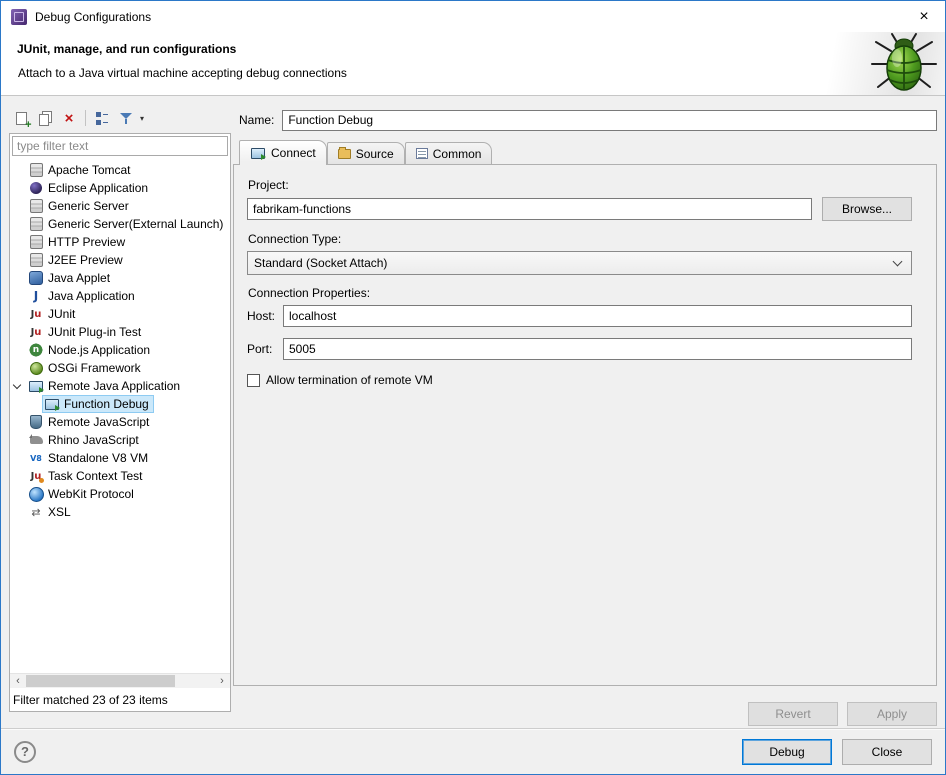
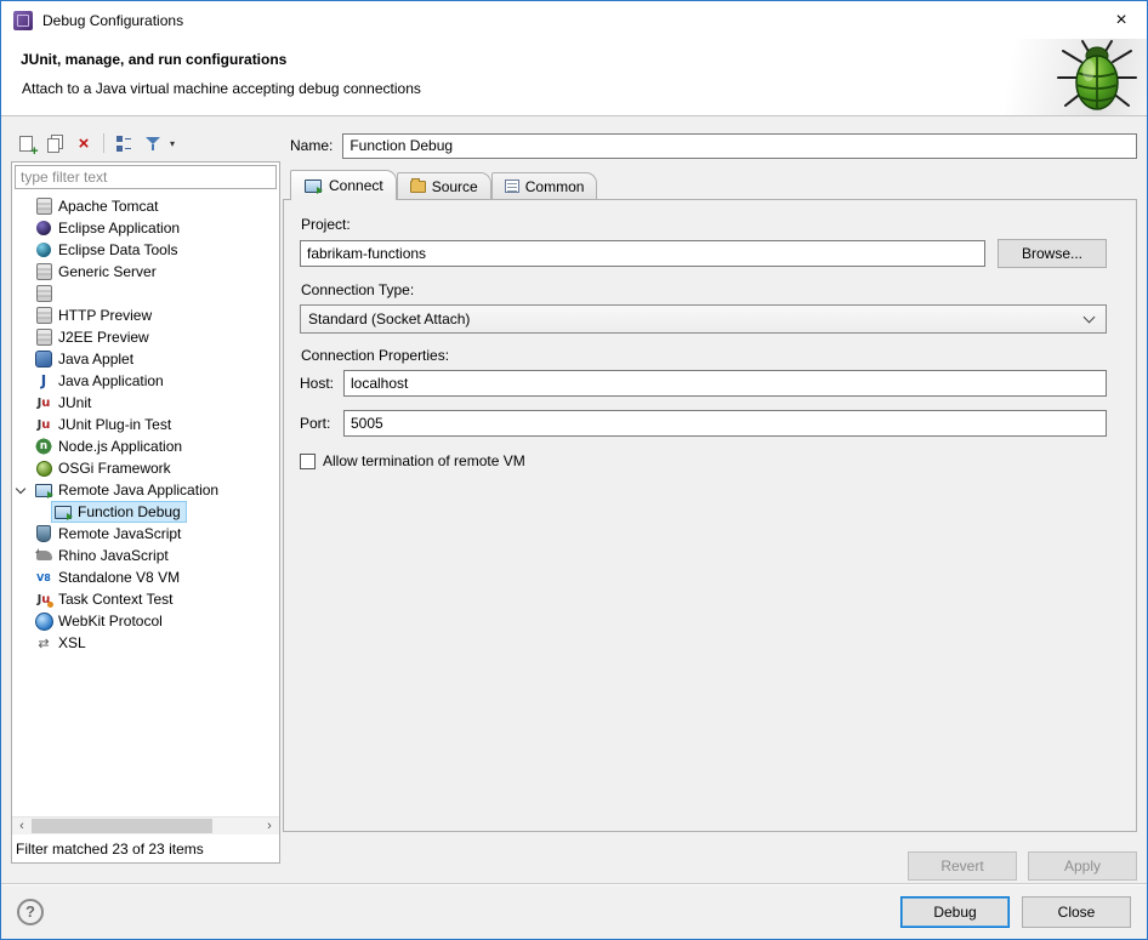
  Debug Configurations
  JUnit, manage, and run configurations
  Attach to a Java virtual machine accepting debug connections
  ▾
  type filter text
  Apache Tomcat
  Eclipse Application
+ Eclipse Data Tools
  Generic Server
- Generic Server(External Launch)
  HTTP Preview
  J2EE Preview
  Java Applet
  J
  Java Application
  J
  u
  JUnit
  J
  u
  JUnit Plug-in Test
  n
  Node.js Application
  OSGi Framework
  Remote Java Application
  Function Debug
  Remote JavaScript
  Rhino JavaScript
  V8
  Standalone V8 VM
  J
  u
  Task Context Test
  WebKit Protocol
  ⇄
  XSL
  ‹
  ›
  Filter matched 23 of 23 items
  Name:
  Function Debug
  Connect
  Source
  Common
  Project:
  fabrikam-functions
  Browse...
  Connection Type:
  Standard (Socket Attach)
  Connection Properties:
  Host:
  localhost
  Port:
  5005
  Allow termination of remote VM
  Revert
  Apply
  Debug
  Close
